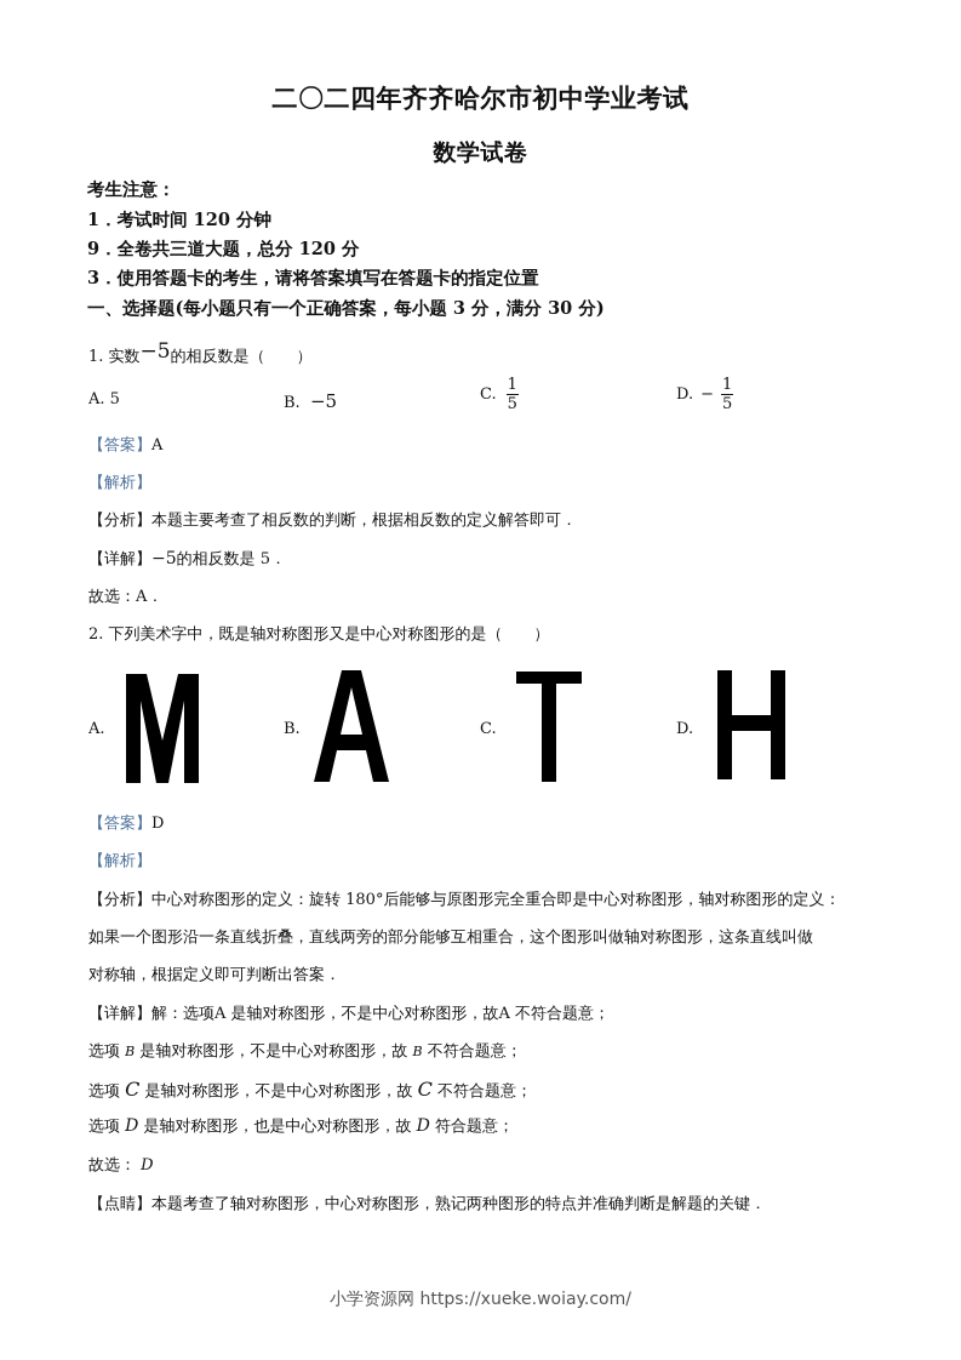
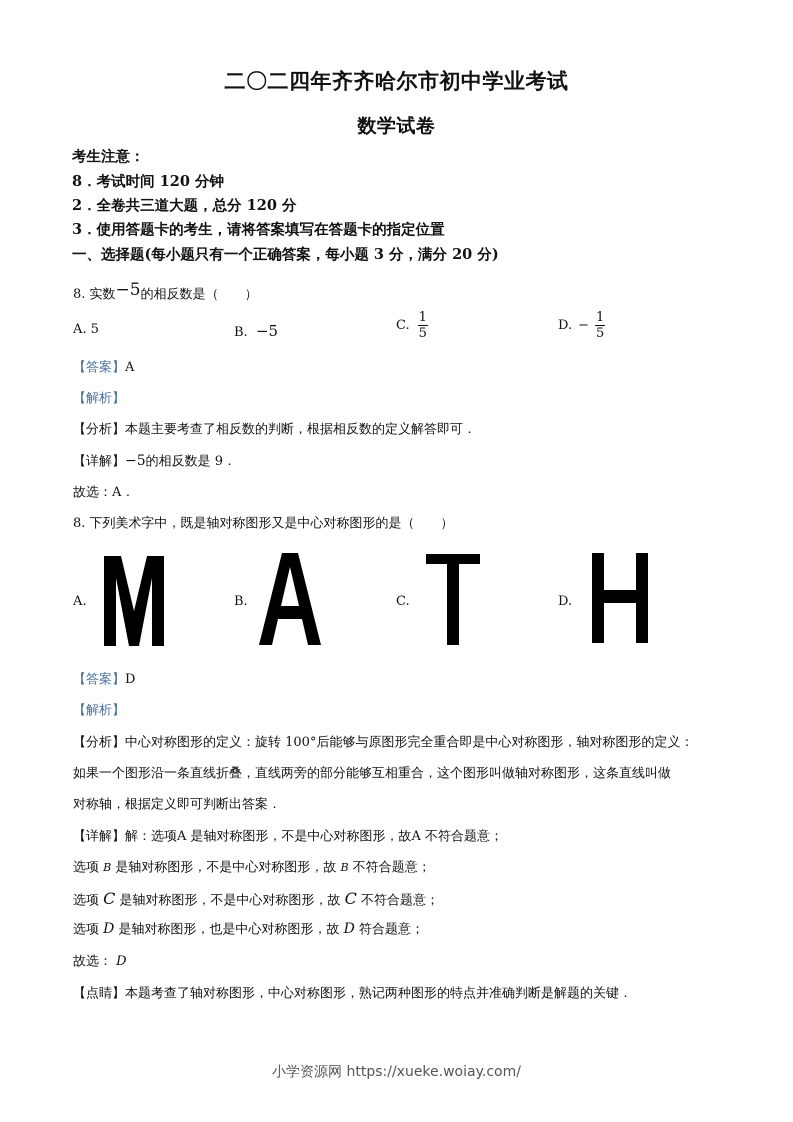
  二〇二四年齐齐哈尔市初中学业考试
  数学试卷
  考生注意：
- 1．考试时间 120 分钟
+ 8．考试时间 120 分钟
- 9．全卷共三道大题，总分 120 分
+ 2．全卷共三道大题，总分 120 分
  3．使用答题卡的考生，请将答案填写在答题卡的指定位置
- 一、选择题(每小题只有一个正确答案，每小题 3 分，满分 30 分)
+ 一、选择题(每小题只有一个正确答案，每小题 3 分，满分 20 分)
- 1. 实数−5的相反数是（ ）
+ 8. 实数−5的相反数是（ ）
  A. 5
  B. −5
  C.
  1
  5
  D.
  −
  1
  5
  【答案】A
  【解析】
  【分析】本题主要考查了相反数的判断，根据相反数的定义解答即可．
- 【详解】−5的相反数是 5．
+ 【详解】−5的相反数是 9．
  故选：A．
- 2. 下列美术字中，既是轴对称图形又是中心对称图形的是（ ）
+ 8. 下列美术字中，既是轴对称图形又是中心对称图形的是（ ）
  A.
  B.
  C.
  D.
  【答案】D
  【解析】
- 【分析】中心对称图形的定义：旋转 180°后能够与原图形完全重合即是中心对称图形，轴对称图形的定义：
+ 【分析】中心对称图形的定义：旋转 100°后能够与原图形完全重合即是中心对称图形，轴对称图形的定义：
  如果一个图形沿一条直线折叠，直线两旁的部分能够互相重合，这个图形叫做轴对称图形，这条直线叫做
  对称轴，根据定义即可判断出答案．
  【详解】解：选项A 是轴对称图形，不是中心对称图形，故A 不符合题意；
  选项 B 是轴对称图形，不是中心对称图形，故 B 不符合题意；
  选项 C 是轴对称图形，不是中心对称图形，故 C 不符合题意；
  选项 D 是轴对称图形，也是中心对称图形，故 D 符合题意；
  故选： D
  【点睛】本题考查了轴对称图形，中心对称图形，熟记两种图形的特点并准确判断是解题的关键．
  小学资源网 https://xueke.woiay.com/
